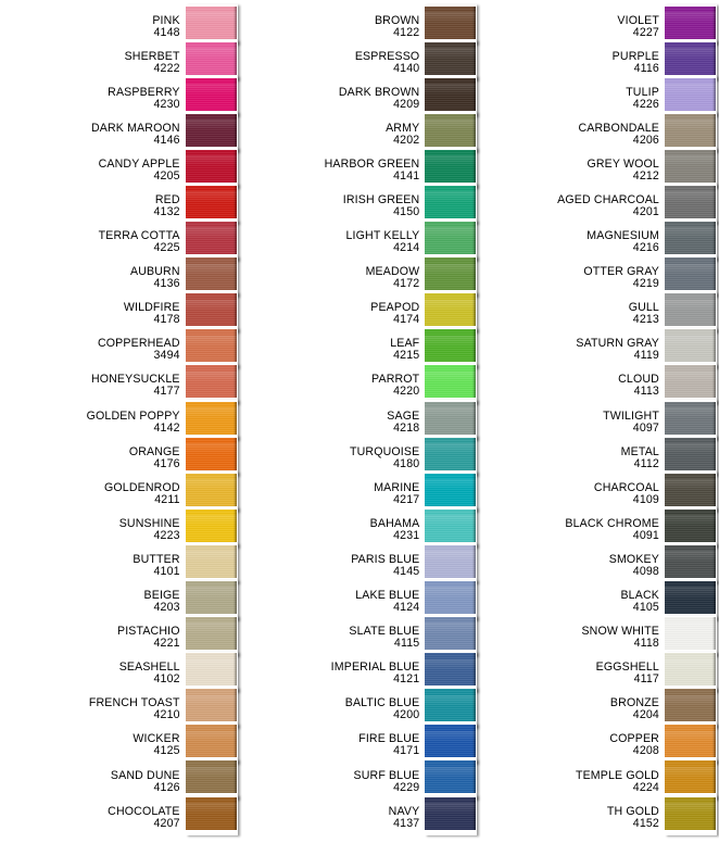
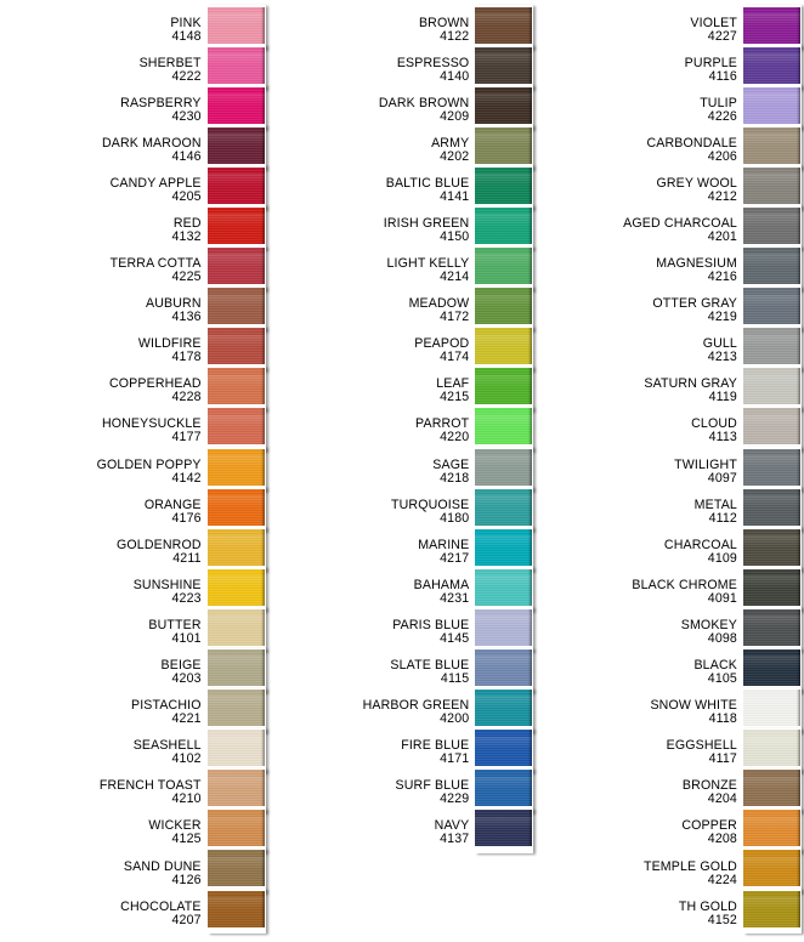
  PINK
  4148
  SHERBET
  4222
  RASPBERRY
  4230
  DARK MAROON
  4146
  CANDY APPLE
  4205
  RED
  4132
  TERRA COTTA
  4225
  AUBURN
  4136
  WILDFIRE
  4178
  COPPERHEAD
- 3494
+ 4228
  HONEYSUCKLE
  4177
  GOLDEN POPPY
  4142
  ORANGE
  4176
  GOLDENROD
  4211
  SUNSHINE
  4223
  BUTTER
  4101
  BEIGE
  4203
  PISTACHIO
  4221
  SEASHELL
  4102
  FRENCH TOAST
  4210
  WICKER
  4125
  SAND DUNE
  4126
  CHOCOLATE
  4207
  BROWN
  4122
  ESPRESSO
  4140
  DARK BROWN
  4209
  ARMY
  4202
- HARBOR GREEN
+ BALTIC BLUE
  4141
  IRISH GREEN
  4150
  LIGHT KELLY
  4214
  MEADOW
  4172
  PEAPOD
  4174
  LEAF
  4215
  PARROT
  4220
  SAGE
  4218
  TURQUOISE
  4180
  MARINE
  4217
  BAHAMA
  4231
  PARIS BLUE
  4145
- LAKE BLUE
- 4124
  SLATE BLUE
  4115
- IMPERIAL BLUE
- 4121
- BALTIC BLUE
+ HARBOR GREEN
  4200
  FIRE BLUE
  4171
  SURF BLUE
  4229
  NAVY
  4137
  VIOLET
  4227
  PURPLE
  4116
  TULIP
  4226
  CARBONDALE
  4206
  GREY WOOL
  4212
  AGED CHARCOAL
  4201
  MAGNESIUM
  4216
  OTTER GRAY
  4219
  GULL
  4213
  SATURN GRAY
  4119
  CLOUD
  4113
  TWILIGHT
  4097
  METAL
  4112
  CHARCOAL
  4109
  BLACK CHROME
  4091
  SMOKEY
  4098
  BLACK
  4105
  SNOW WHITE
  4118
  EGGSHELL
  4117
  BRONZE
  4204
  COPPER
  4208
  TEMPLE GOLD
  4224
  TH GOLD
  4152
